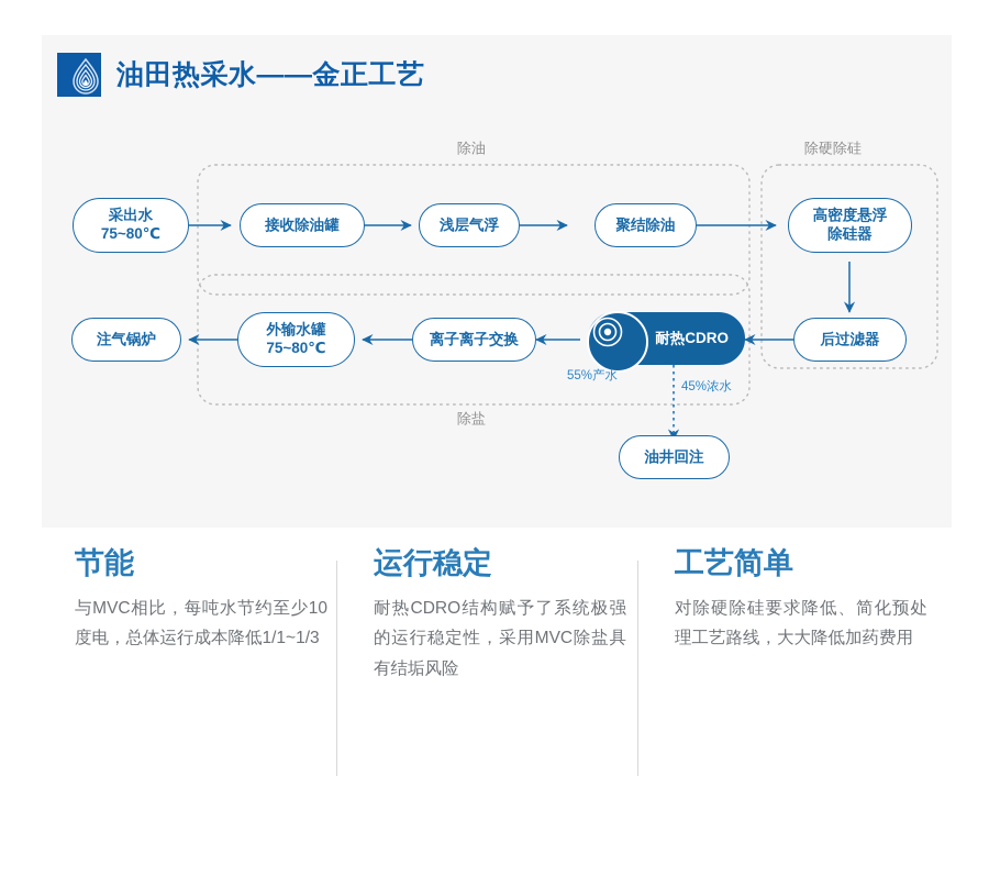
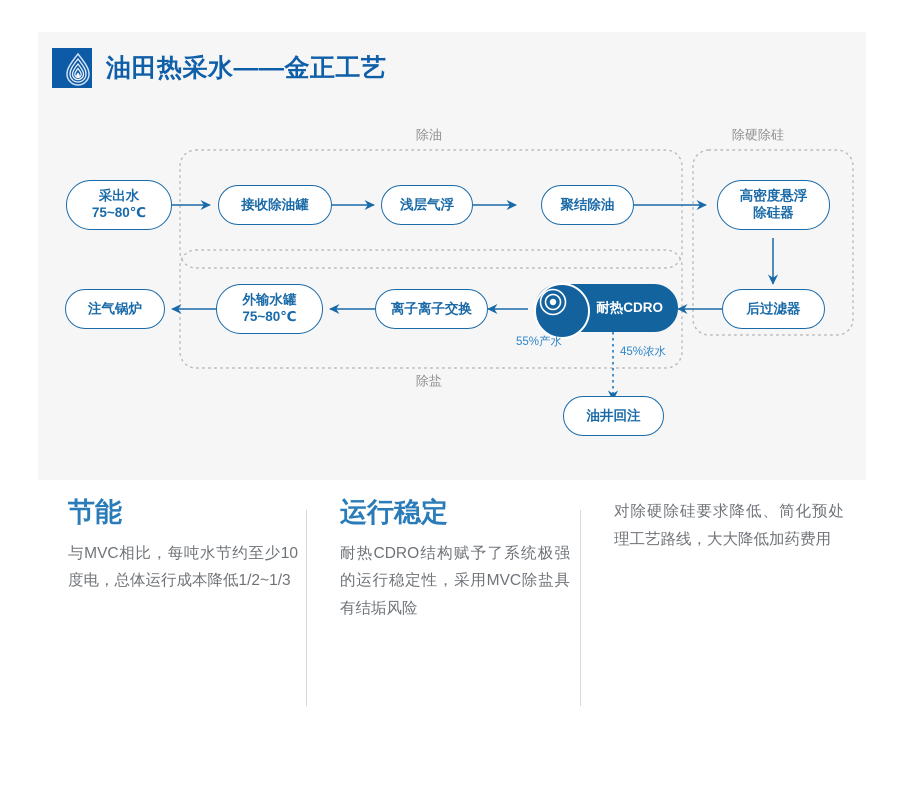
  油田热采水——金正工艺
  除油
  除硬除硅
  除盐
  采出水
  75~80℃
  接收除油罐
  浅层气浮
  聚结除油
  高密度悬浮
  除硅器
  后过滤器
  耐热CDRO
  离子离子交换
  外输水罐
  75~80℃
  注气锅炉
  油井回注
  55%产水
  45%浓水
  节能
- 与MVC相比，每吨水节约至少10度电，总体运行成本降低1/1~1/3
+ 与MVC相比，每吨水节约至少10度电，总体运行成本降低1/2~1/3
  运行稳定
  耐热CDRO结构赋予了系统极强的运行稳定性，采用MVC除盐具有结垢风险
- 工艺简单
  对除硬除硅要求降低、简化预处理工艺路线，大大降低加药费用
